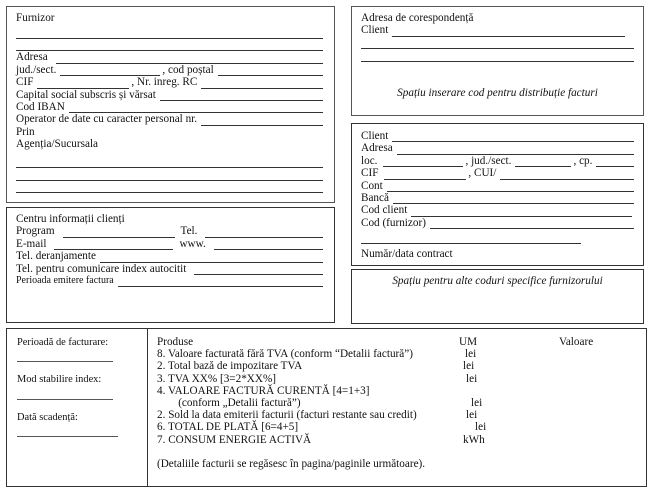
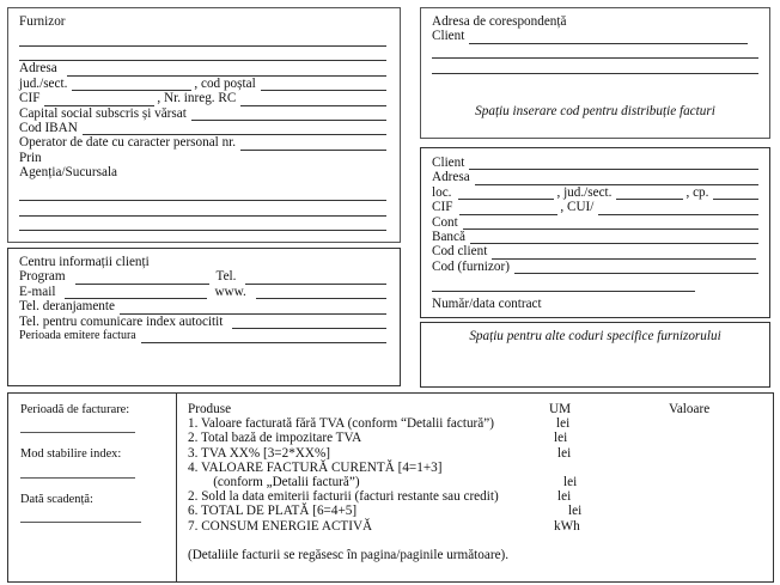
  Furnizor
  Adresa
  jud./sect.
  , cod poștal
  CIF
  , Nr. inreg. RC
  Capital social subscris și vărsat
  Cod IBAN
  Operator de date cu caracter personal nr.
  Prin
  Agenția/Sucursala
  Centru informații clienți
  Program
  Tel.
  E-mail
  www.
  Tel. deranjamente
  Tel. pentru comunicare index autocitit
  Perioada emitere factura
  Adresa de corespondență
  Client
  Spațiu inserare cod pentru distribuție facturi
  Client
  Adresa
  loc.
  , jud./sect.
  , cp.
  CIF
  , CUI/
  Cont
  Bancă
  Cod client
  Cod (furnizor)
  Număr/data contract
  Spațiu pentru alte coduri specifice furnizorului
  Perioadă de facturare:
  Mod stabilire index:
  Dată scadență:
  Produse
  UM
  Valoare
- 8. Valoare facturată fără TVA (conform “Detalii factură”)
+ 1. Valoare facturată fără TVA (conform “Detalii factură”)
  lei
  2. Total bază de impozitare TVA
  lei
  3. TVA XX% [3=2*XX%]
  lei
  4. VALOARE FACTURĂ CURENTĂ [4=1+3]
  (conform „Detalii factură”)
  lei
  2. Sold la data emiterii facturii (facturi restante sau credit)
  lei
  6. TOTAL DE PLATĂ [6=4+5]
  lei
  7. CONSUM ENERGIE ACTIVĂ
  kWh
  (Detaliile facturii se regăsesc în pagina/paginile următoare).
